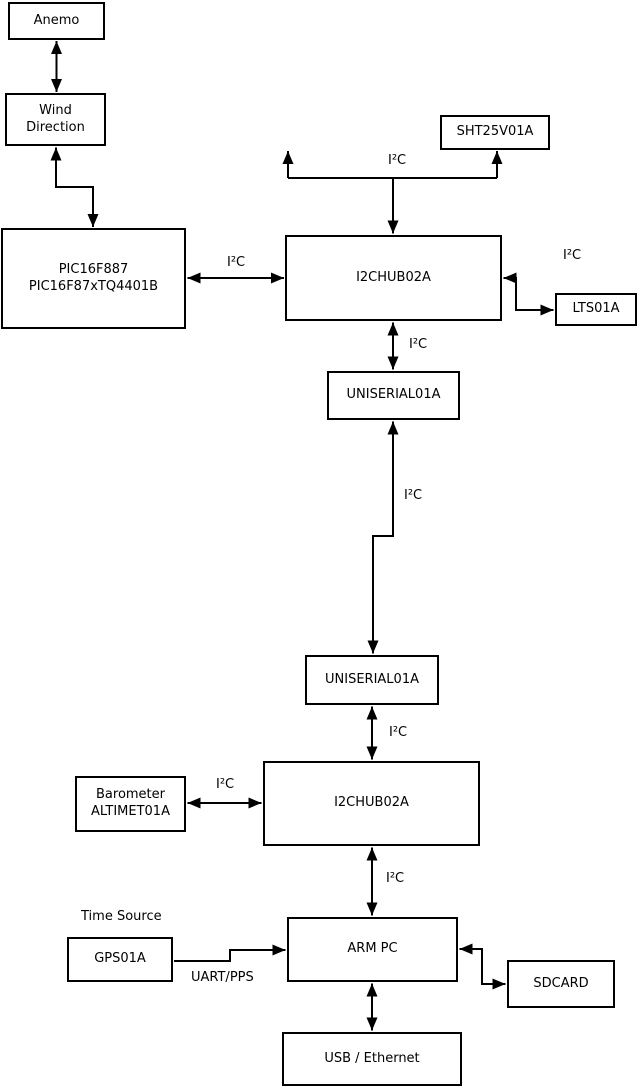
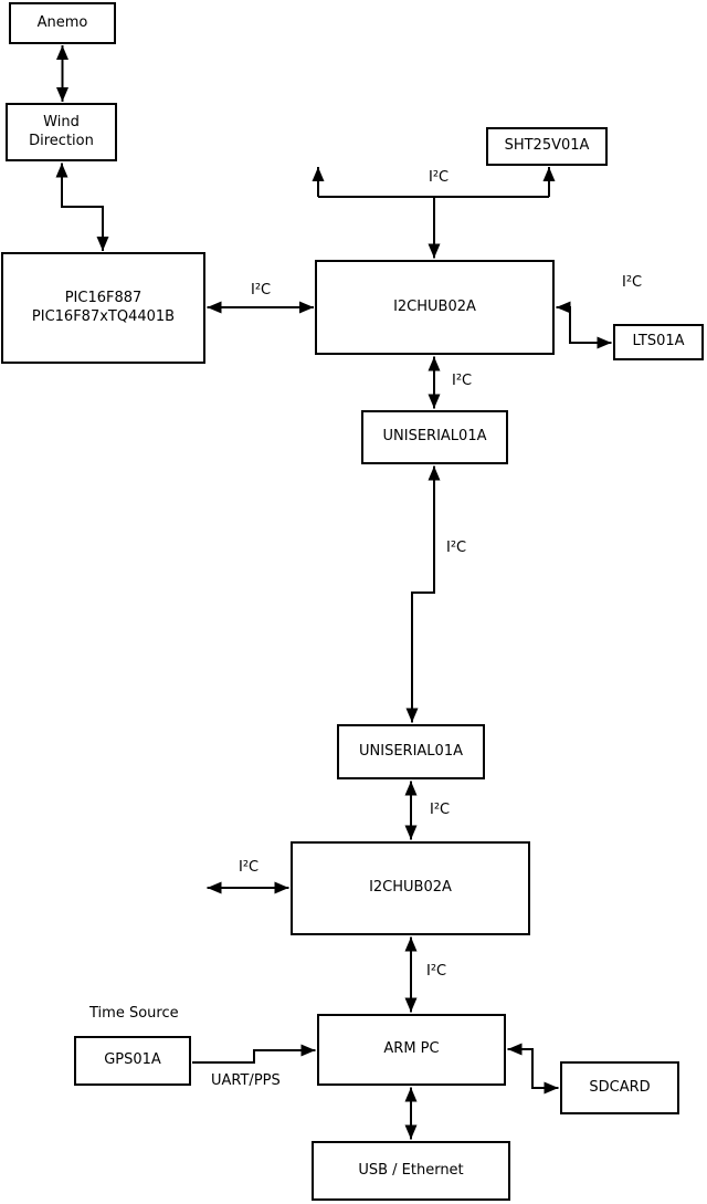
  Anemo
  Wind
  Direction
  PIC16F887
  PIC16F87xTQ4401B
  SHT25V01A
  I2CHUB02A
  LTS01A
  UNISERIAL01A
  UNISERIAL01A
  I2CHUB02A
- Barometer
- ALTIMET01A
  ARM PC
  GPS01A
  SDCARD
  USB / Ethernet
  I²C
  I²C
  I²C
  I²C
  I²C
  I²C
  I²C
  I²C
  Time Source
  UART/PPS
